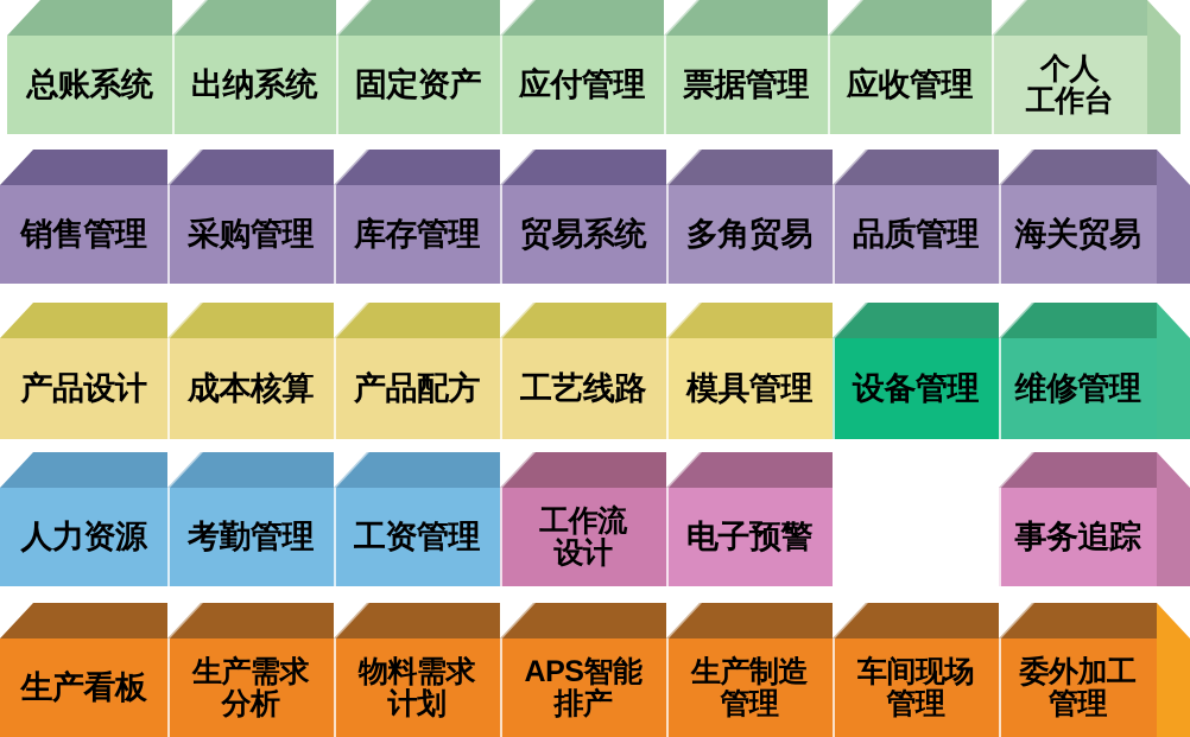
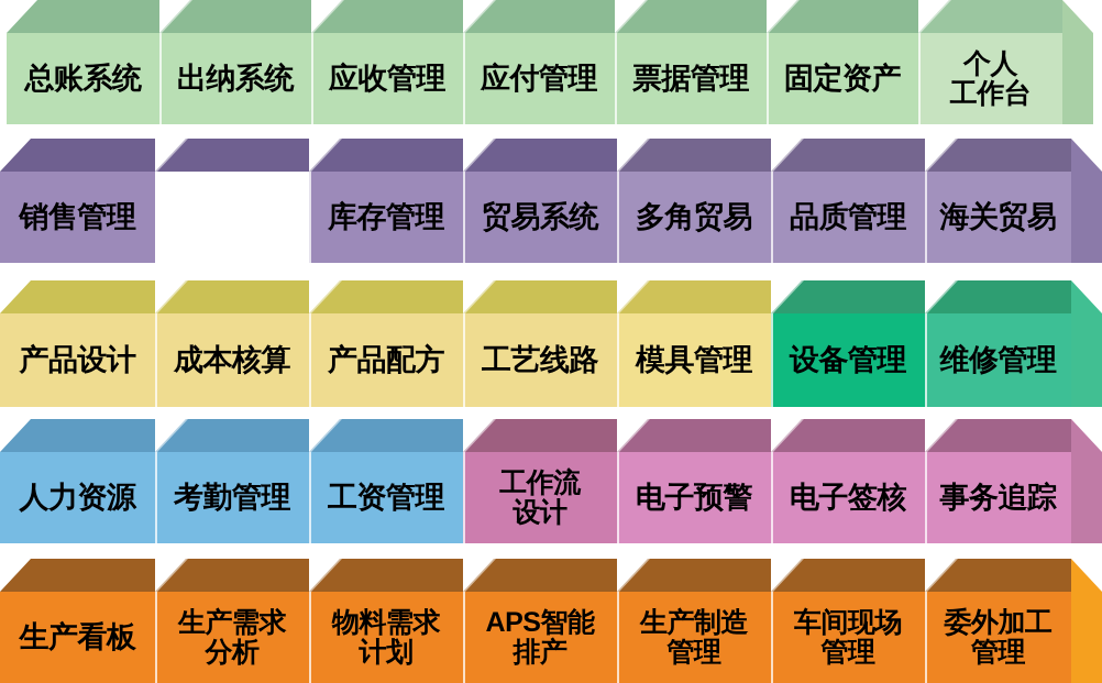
  总账系统
  出纳系统
- 固定资产
+ 应收管理
  应付管理
  票据管理
- 应收管理
+ 固定资产
  个人
  工作台
  销售管理
- 采购管理
  库存管理
  贸易系统
  多角贸易
  品质管理
  海关贸易
  产品设计
  成本核算
  产品配方
  工艺线路
  模具管理
  设备管理
  维修管理
  人力资源
  考勤管理
  工资管理
  工作流
  设计
  电子预警
+ 电子签核
  事务追踪
  生产看板
  生产需求
  分析
  物料需求
  计划
  APS智能
  排产
  生产制造
  管理
  车间现场
  管理
  委外加工
  管理
